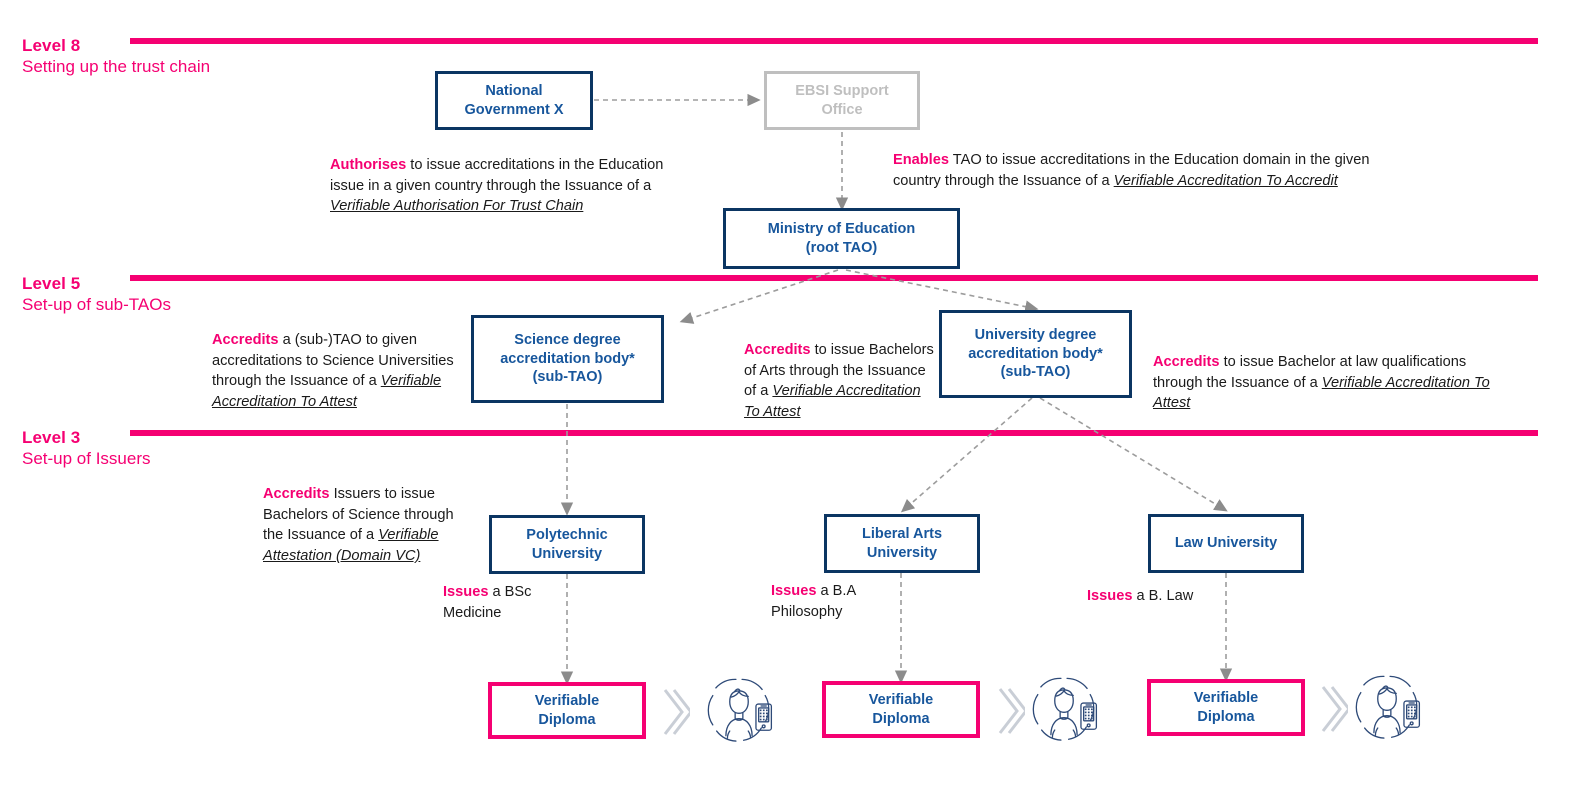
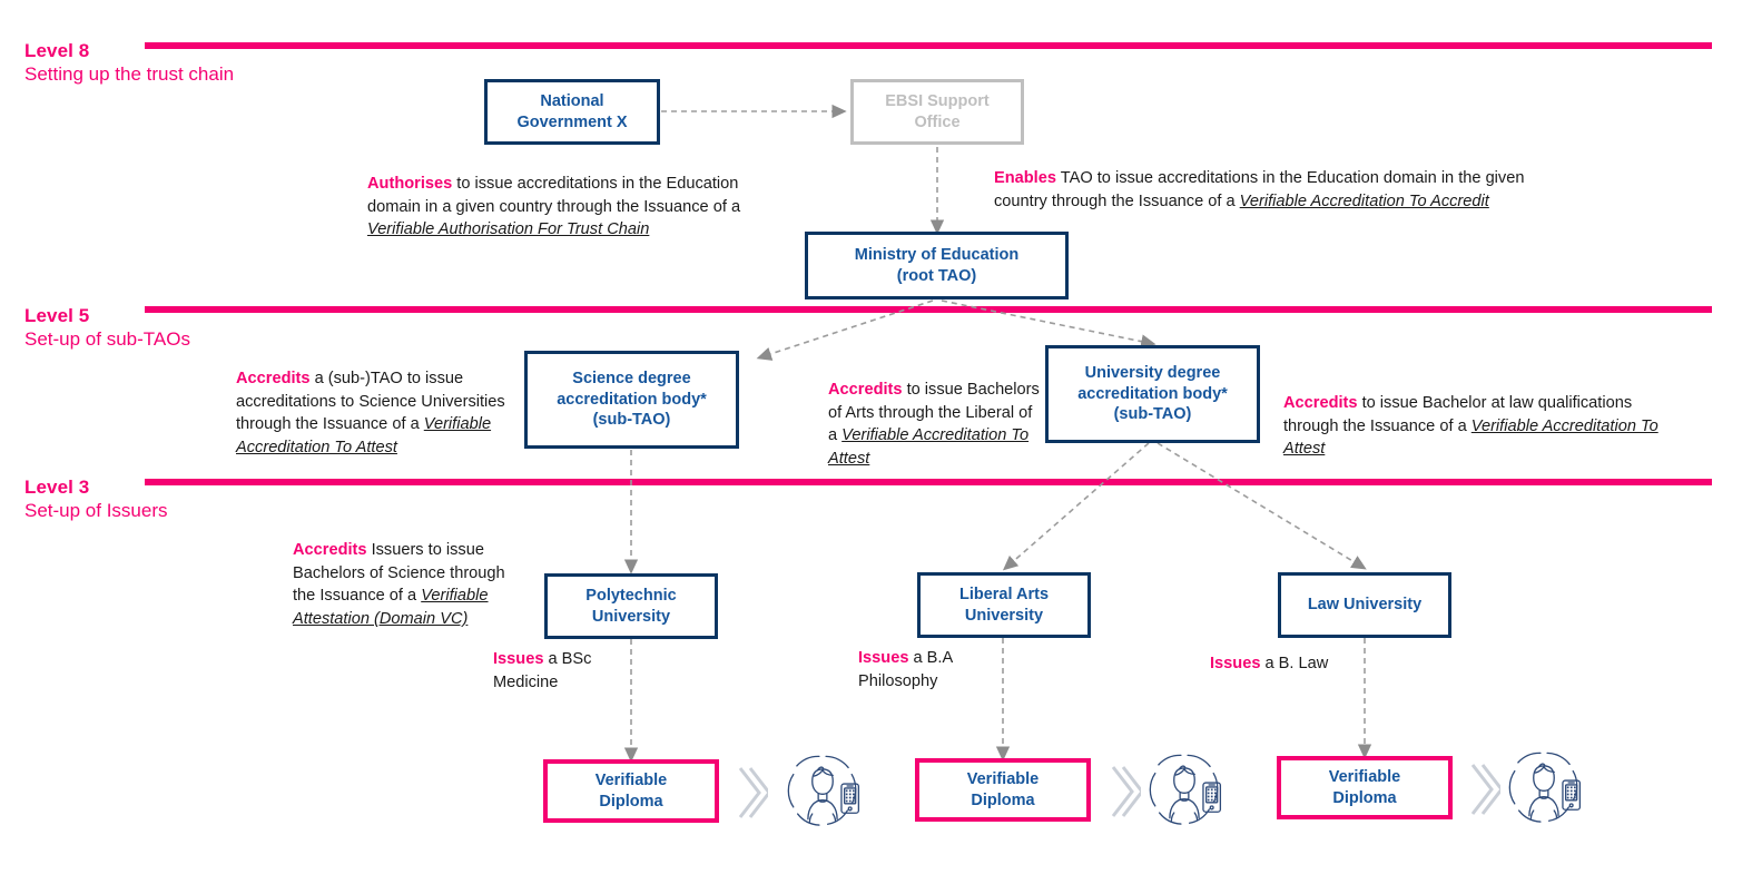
  Level 8
  Setting up the trust chain
  National
  Government X
  EBSI Support
  Office
- Authorises to issue accreditations in the Education issue in a given country through the Issuance of a Verifiable Authorisation For Trust Chain
+ Authorises to issue accreditations in the Education domain in a given country through the Issuance of a Verifiable Authorisation For Trust Chain
  Enables TAO to issue accreditations in the Education domain in the given country through the Issuance of a Verifiable Accreditation To Accredit
  Ministry of Education
  (root TAO)
  Level 5
  Set-up of sub-TAOs
- Accredits a (sub-)TAO to given accreditations to Science Universities through the Issuance of a Verifiable Accreditation To Attest
+ Accredits a (sub-)TAO to issue accreditations to Science Universities through the Issuance of a Verifiable Accreditation To Attest
  Science degree
  accreditation body*
  (sub-TAO)
- Accredits to issue Bachelors of Arts through the Issuance of a Verifiable Accreditation To Attest
+ Accredits to issue Bachelors of Arts through the Liberal of a Verifiable Accreditation To Attest
  University degree
  accreditation body*
  (sub-TAO)
  Accredits to issue Bachelor at law qualifications through the Issuance of a Verifiable Accreditation To Attest
  Level 3
  Set-up of Issuers
  Accredits Issuers to issue Bachelors of Science through the Issuance of a Verifiable Attestation (Domain VC)
  Polytechnic
  University
  Liberal Arts
  University
  Law University
  Issues a BSc Medicine
  Issues a B.A Philosophy
  Issues a B. Law
  Verifiable
  Diploma
  Verifiable
  Diploma
  Verifiable
  Diploma
